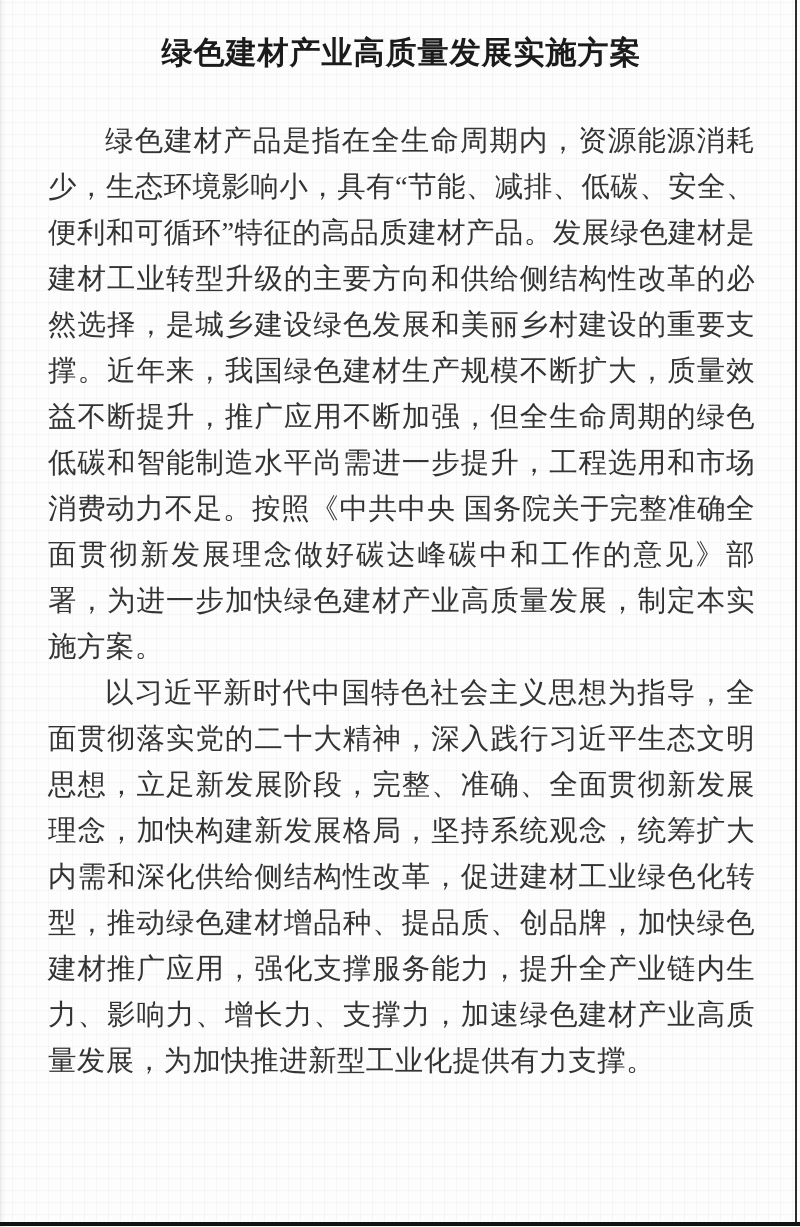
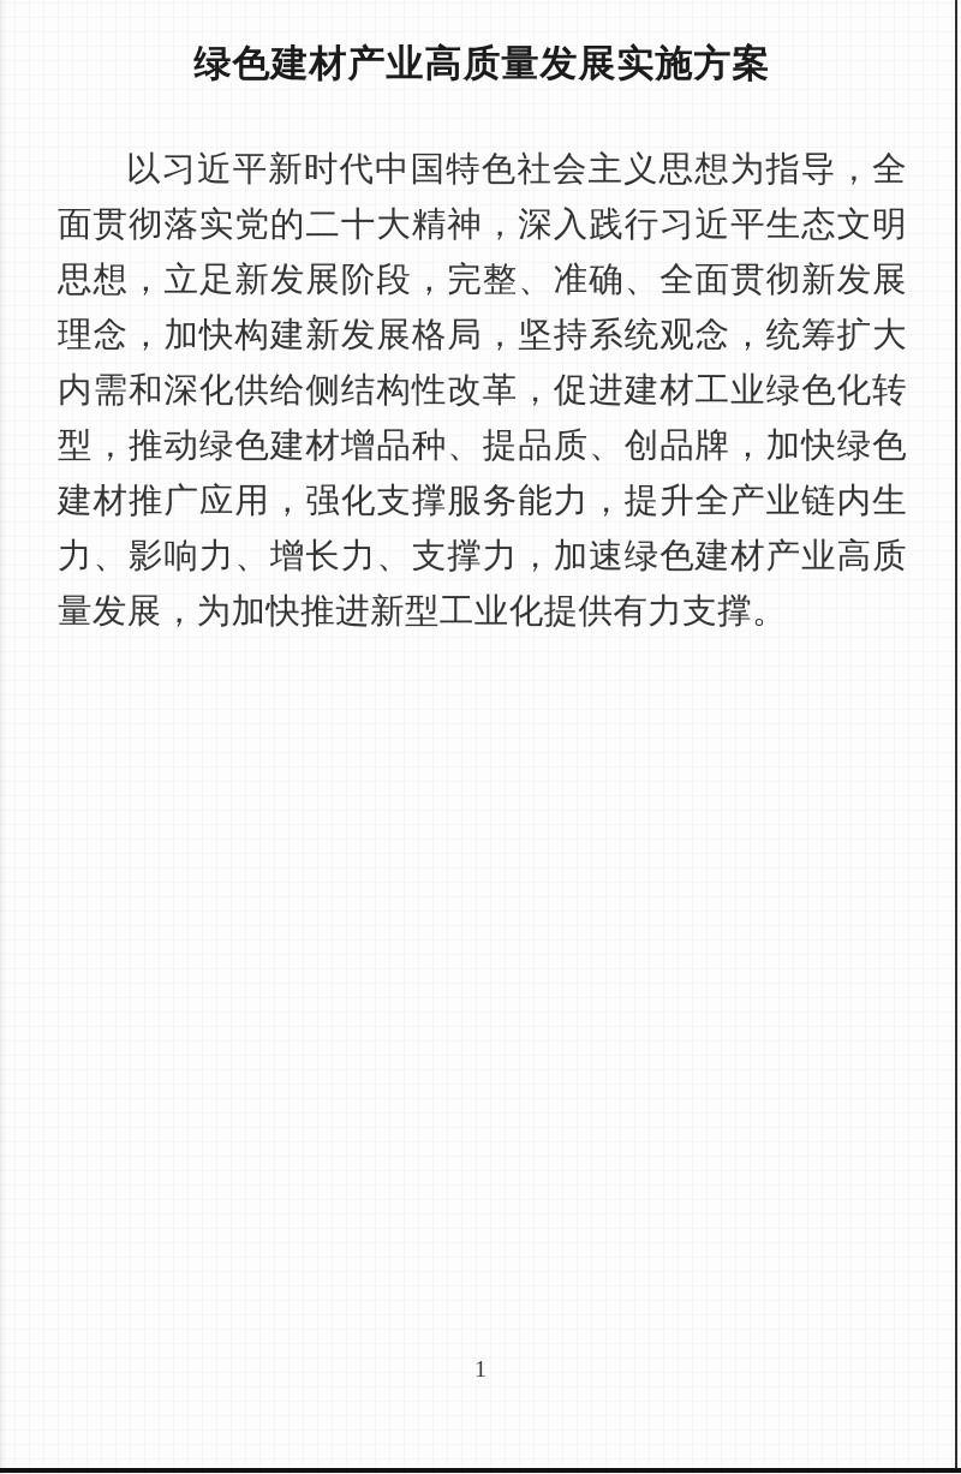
  绿色建材产业高质量发展实施方案
- 绿色建材产品是指在全生命周期内，资源能源消耗少，生态环境影响小，具有“节能、减排、低碳、安全、便利和可循环”特征的高品质建材产品。发展绿色建材是建材工业转型升级的主要方向和供给侧结构性改革的必然选择，是城乡建设绿色发展和美丽乡村建设的重要支撑。近年来，我国绿色建材生产规模不断扩大，质量效益不断提升，推广应用不断加强，但全生命周期的绿色低碳和智能制造水平尚需进一步提升，工程选用和市场消费动力不足。按照《中共中央 国务院关于完整准确全面贯彻新发展理念做好碳达峰碳中和工作的意见》部署，为进一步加快绿色建材产业高质量发展，制定本实施方案。
  以习近平新时代中国特色社会主义思想为指导，全面贯彻落实党的二十大精神，深入践行习近平生态文明思想，立足新发展阶段，完整、准确、全面贯彻新发展理念，加快构建新发展格局，坚持系统观念，统筹扩大内需和深化供给侧结构性改革，促进建材工业绿色化转型，推动绿色建材增品种、提品质、创品牌，加快绿色建材推广应用，强化支撑服务能力，提升全产业链内生力、影响力、增长力、支撑力，加速绿色建材产业高质量发展，为加快推进新型工业化提供有力支撑。
+ 1
